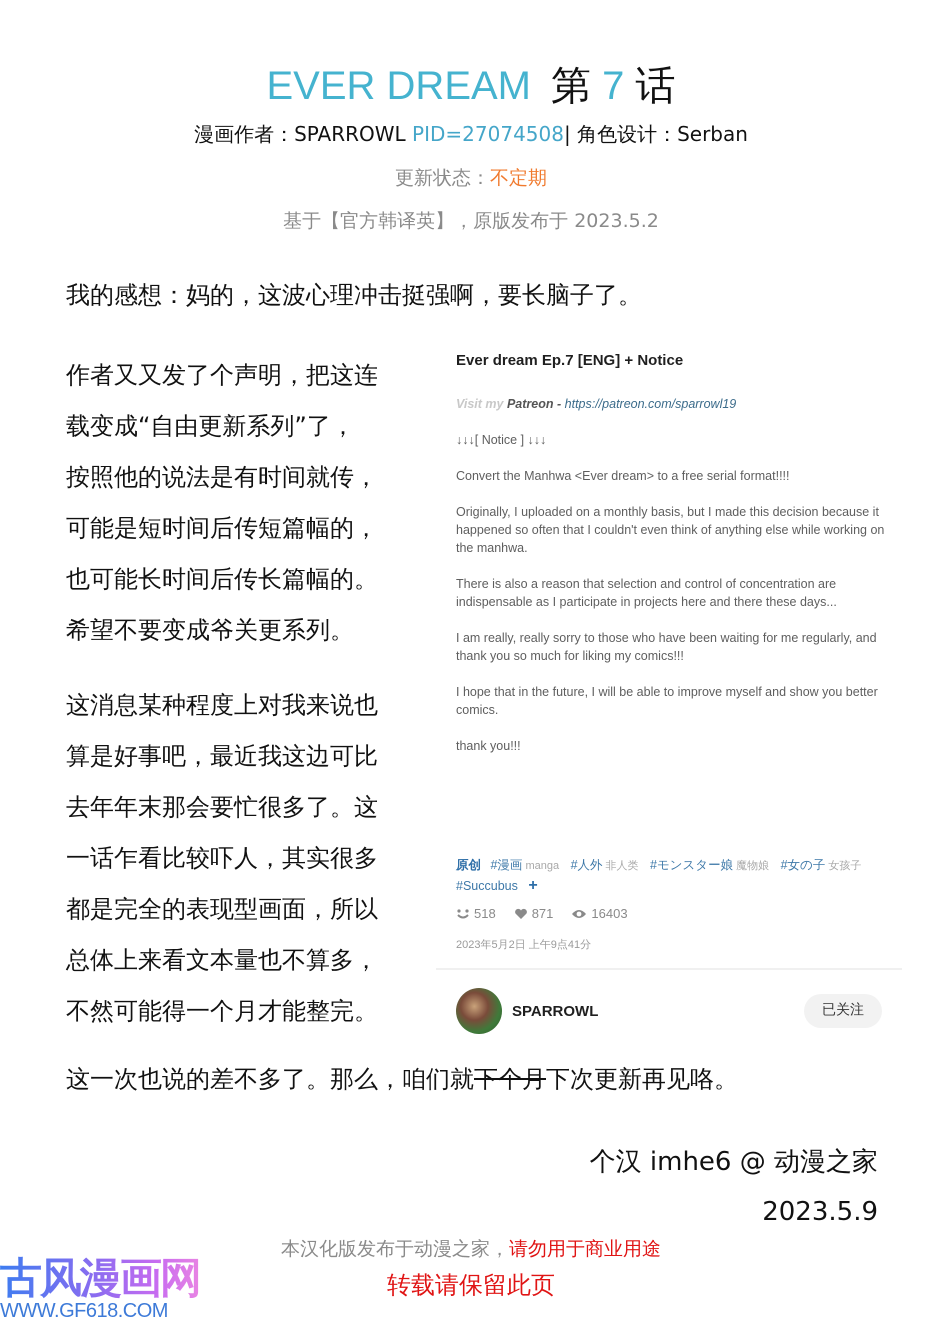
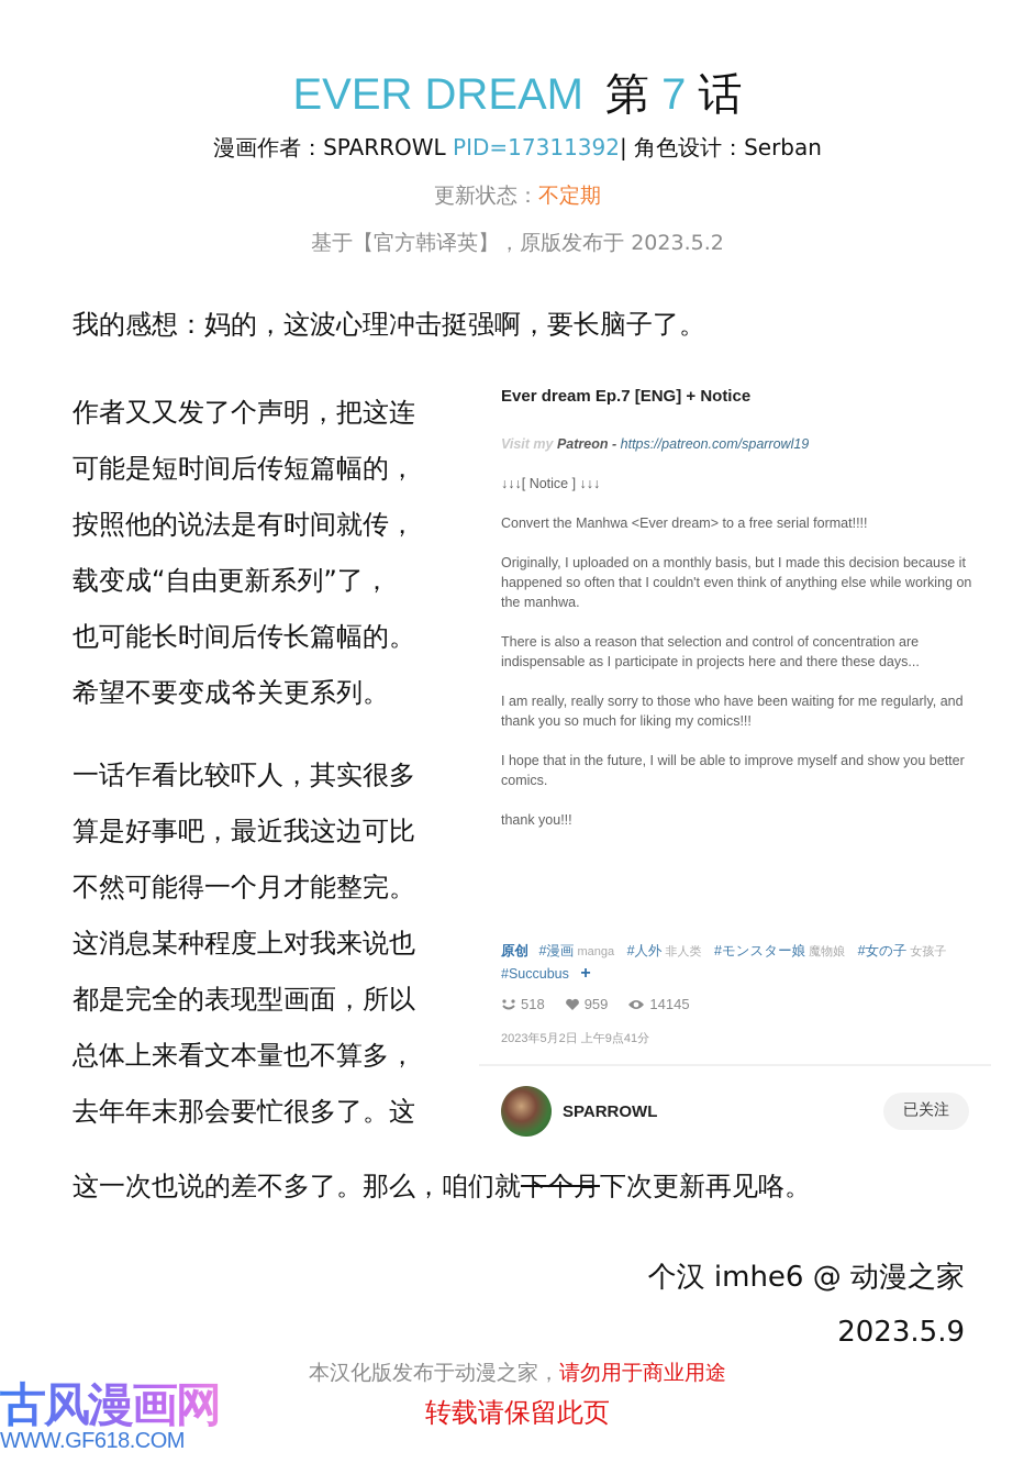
  EVER DREAM 第 7 话
- 漫画作者：SPARROWL PID=27074508| 角色设计：Serban
+ 漫画作者：SPARROWL PID=17311392| 角色设计：Serban
  更新状态：不定期
  基于【官方韩译英】，原版发布于 2023.5.2
  我的感想：妈的，这波心理冲击挺强啊，要长脑子了。
  作者又又发了个声明，把这连
- 载变成“自由更新系列”了，
+ 可能是短时间后传短篇幅的，
  按照他的说法是有时间就传，
- 可能是短时间后传短篇幅的，
+ 载变成“自由更新系列”了，
  也可能长时间后传长篇幅的。
  希望不要变成爷关更系列。
- 这消息某种程度上对我来说也
+ 一话乍看比较吓人，其实很多
  算是好事吧，最近我这边可比
- 去年年末那会要忙很多了。这
+ 不然可能得一个月才能整完。
- 一话乍看比较吓人，其实很多
+ 这消息某种程度上对我来说也
  都是完全的表现型画面，所以
  总体上来看文本量也不算多，
- 不然可能得一个月才能整完。
+ 去年年末那会要忙很多了。这
  Ever dream Ep.7 [ENG] + Notice
  Visit my Patreon - https://patreon.com/sparrowl19
  ↓↓↓[ Notice ] ↓↓↓
  Convert the Manhwa <Ever dream> to a free serial format!!!!
  Originally, I uploaded on a monthly basis, but I made this decision because it happened so often that I couldn't even think of anything else while working on the manhwa.
  There is also a reason that selection and control of concentration are indispensable as I participate in projects here and there these days...
  I am really, really sorry to those who have been waiting for me regularly, and thank you so much for liking my comics!!!
  I hope that in the future, I will be able to improve myself and show you better comics.
  thank you!!!
  原创 #漫画 manga #人外 非人类 #モンスター娘 魔物娘 #女の子 女孩子 #Succubus +
  518
- 871
+ 959
- 16403
+ 14145
  2023年5月2日 上午9点41分
  SPARROWL
  已关注
  这一次也说的差不多了。那么，咱们就下个月下次更新再见咯。
  个汉 imhe6 @ 动漫之家
  2023.5.9
  本汉化版发布于动漫之家，请勿用于商业用途
  转载请保留此页
  古风漫画网
  WWW.GF618.COM
